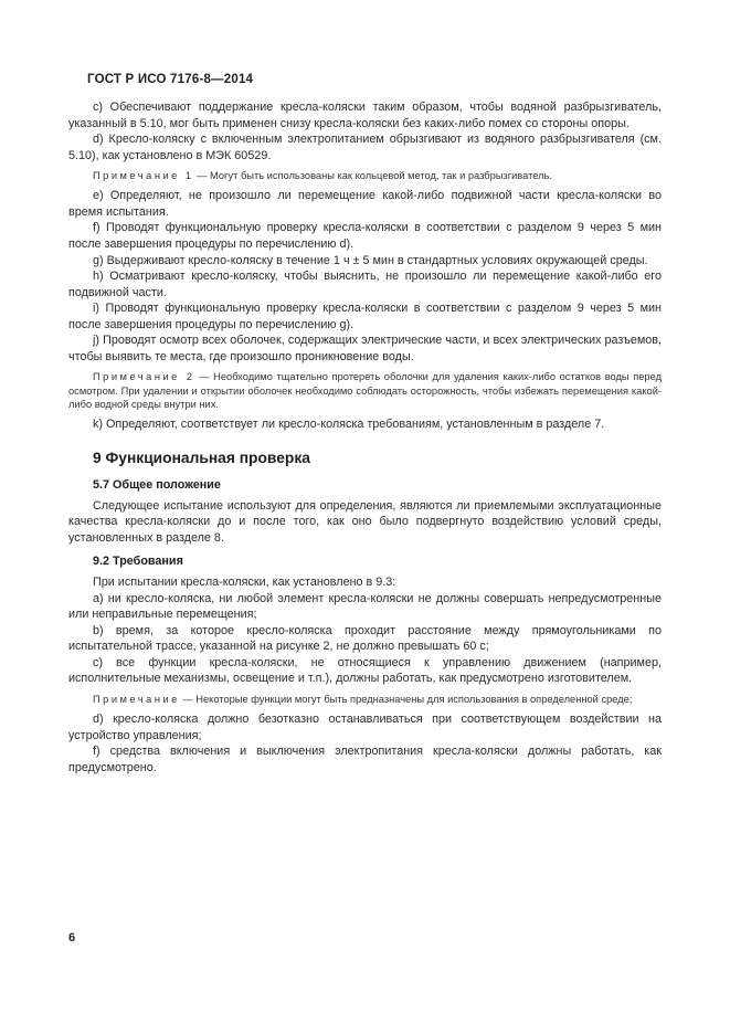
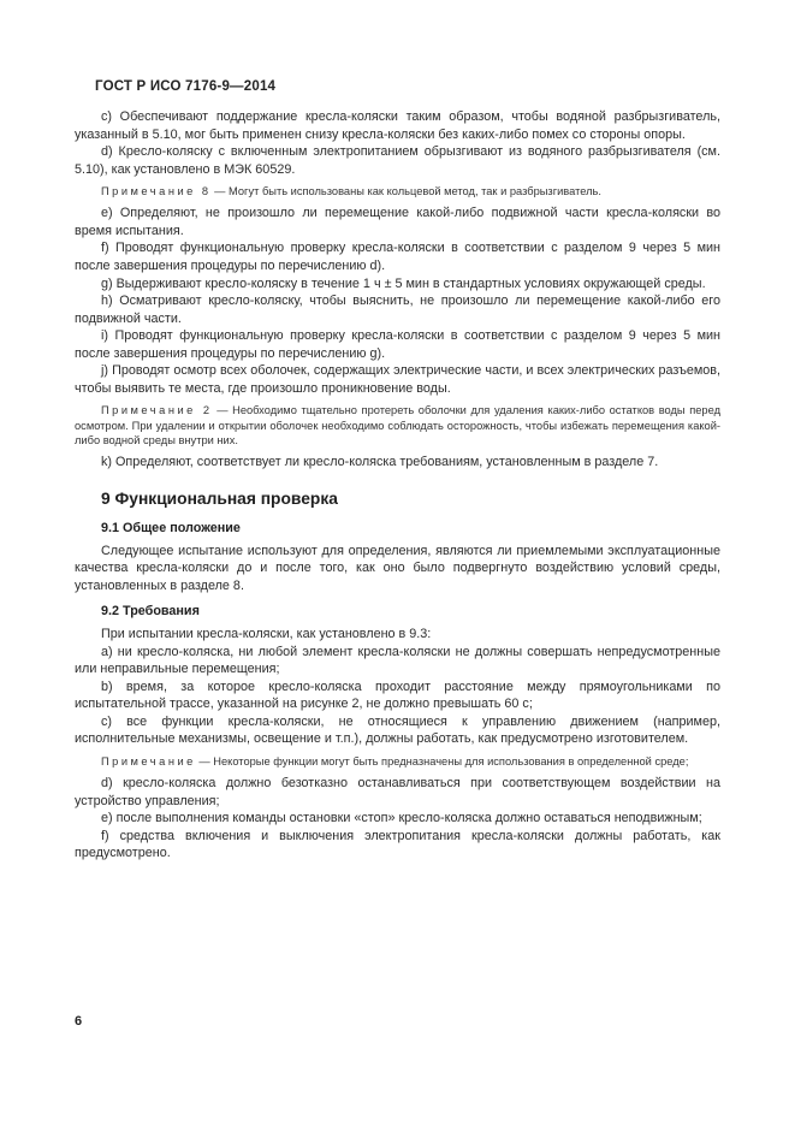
- ГОСТ Р ИСО 7176-8—2014
+ ГОСТ Р ИСО 7176-9—2014
  c) Обеспечивают поддержание кресла-коляски таким образом, чтобы водяной разбрызгиватель, указанный в 5.10, мог быть применен снизу кресла-коляски без каких-либо помех со стороны опоры.
  d) Кресло-коляску с включенным электропитанием обрызгивают из водяного разбрызгивателя (см. 5.10), как установлено в МЭК 60529.
- Примечание 1 — Могут быть использованы как кольцевой метод, так и разбрызгиватель.
+ Примечание 8 — Могут быть использованы как кольцевой метод, так и разбрызгиватель.
  e) Определяют, не произошло ли перемещение какой-либо подвижной части кресла-коляски во время испытания.
  f) Проводят функциональную проверку кресла-коляски в соответствии с разделом 9 через 5 мин после завершения процедуры по перечислению d).
  g) Выдерживают кресло-коляску в течение 1 ч ± 5 мин в стандартных условиях окружающей среды.
  h) Осматривают кресло-коляску, чтобы выяснить, не произошло ли перемещение какой-либо его подвижной части.
  i) Проводят функциональную проверку кресла-коляски в соответствии с разделом 9 через 5 мин после завершения процедуры по перечислению g).
  j) Проводят осмотр всех оболочек, содержащих электрические части, и всех электрических разъемов, чтобы выявить те места, где произошло проникновение воды.
  Примечание 2 — Необходимо тщательно протереть оболочки для удаления каких-либо остатков воды перед осмотром. При удалении и открытии оболочек необходимо соблюдать осторожность, чтобы избежать перемещения какой-либо водной среды внутри них.
  k) Определяют, соответствует ли кресло-коляска требованиям, установленным в разделе 7.
  9 Функциональная проверка
- 5.7 Общее положение
+ 9.1 Общее положение
  Следующее испытание используют для определения, являются ли приемлемыми эксплуатационные качества кресла-коляски до и после того, как оно было подвергнуто воздействию условий среды, установленных в разделе 8.
  9.2 Требования
  При испытании кресла-коляски, как установлено в 9.3:
  a) ни кресло-коляска, ни любой элемент кресла-коляски не должны совершать непредусмотренные или неправильные перемещения;
  b) время, за которое кресло-коляска проходит расстояние между прямоугольниками по испытательной трассе, указанной на рисунке 2, не должно превышать 60 с;
  c) все функции кресла-коляски, не относящиеся к управлению движением (например, исполнительные механизмы, освещение и т.п.), должны работать, как предусмотрено изготовителем.
  Примечание — Некоторые функции могут быть предназначены для использования в определенной среде;
  d) кресло-коляска должно безотказно останавливаться при соответствующем воздействии на устройство управления;
+ e) после выполнения команды остановки «стоп» кресло-коляска должно оставаться неподвижным;
  f) средства включения и выключения электропитания кресла-коляски должны работать, как предусмотрено.
  6
